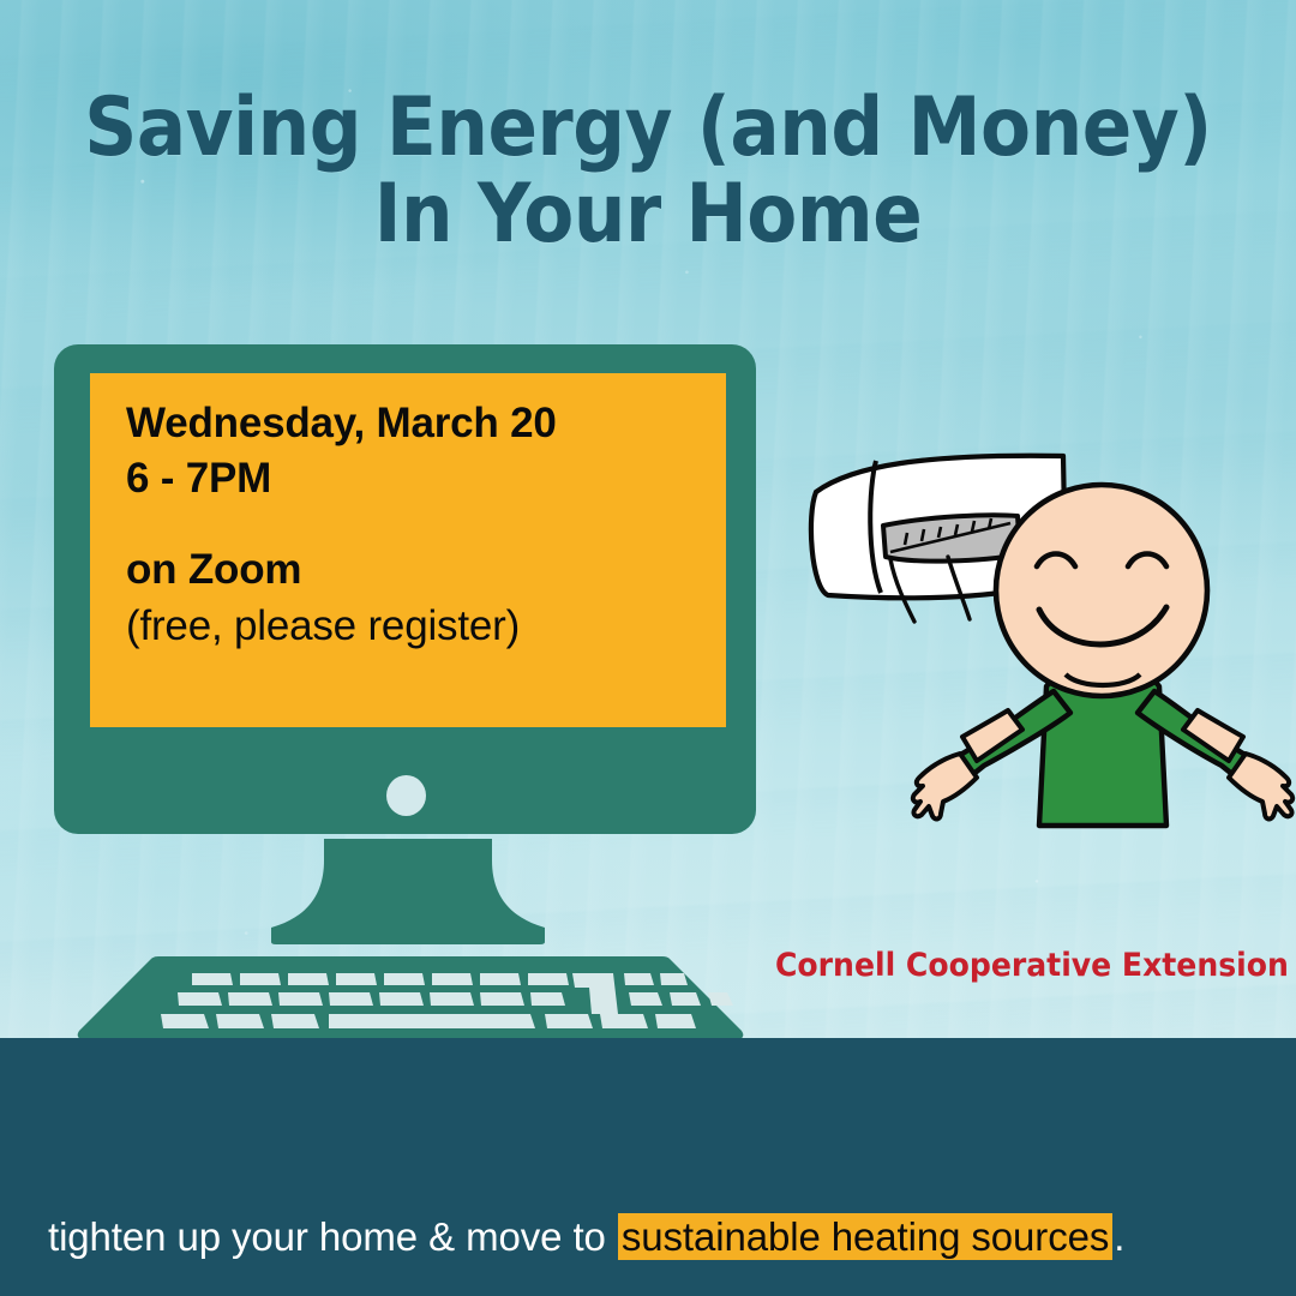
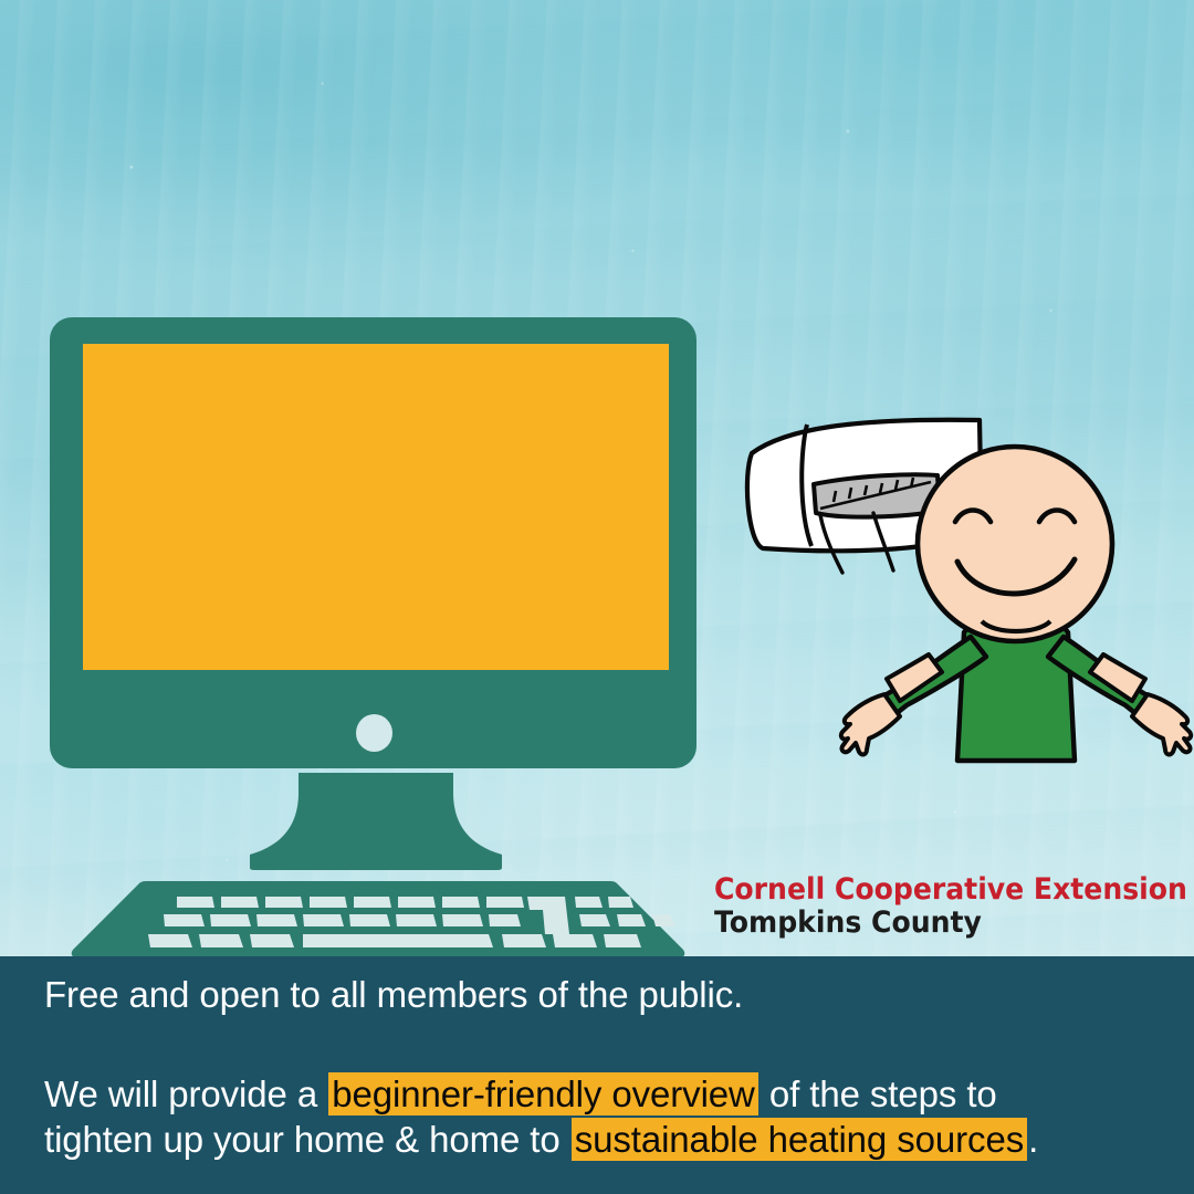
- Saving Energy (and Money)
- In Your Home
- Wednesday, March 20
- 6 - 7PM
- on Zoom
- (free, please register)
  Cornell Cooperative Extension
+ Tompkins County
+ Free and open to all members of the public.
+ We will provide a beginner-friendly overview of the steps to
- tighten up your home & move to sustainable heating sources.
+ tighten up your home & home to sustainable heating sources.
